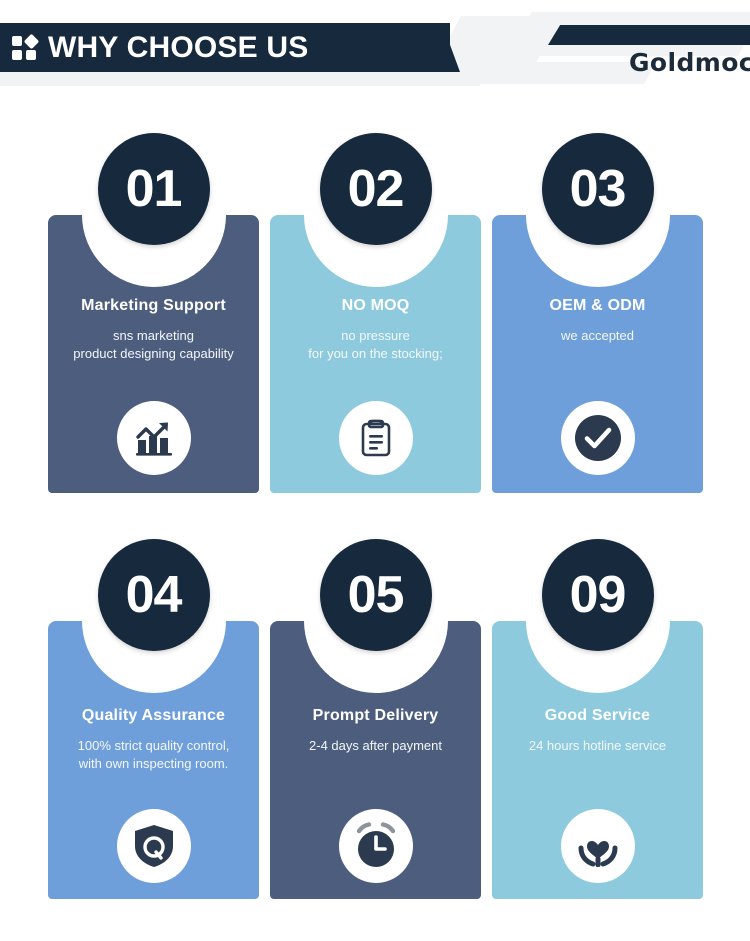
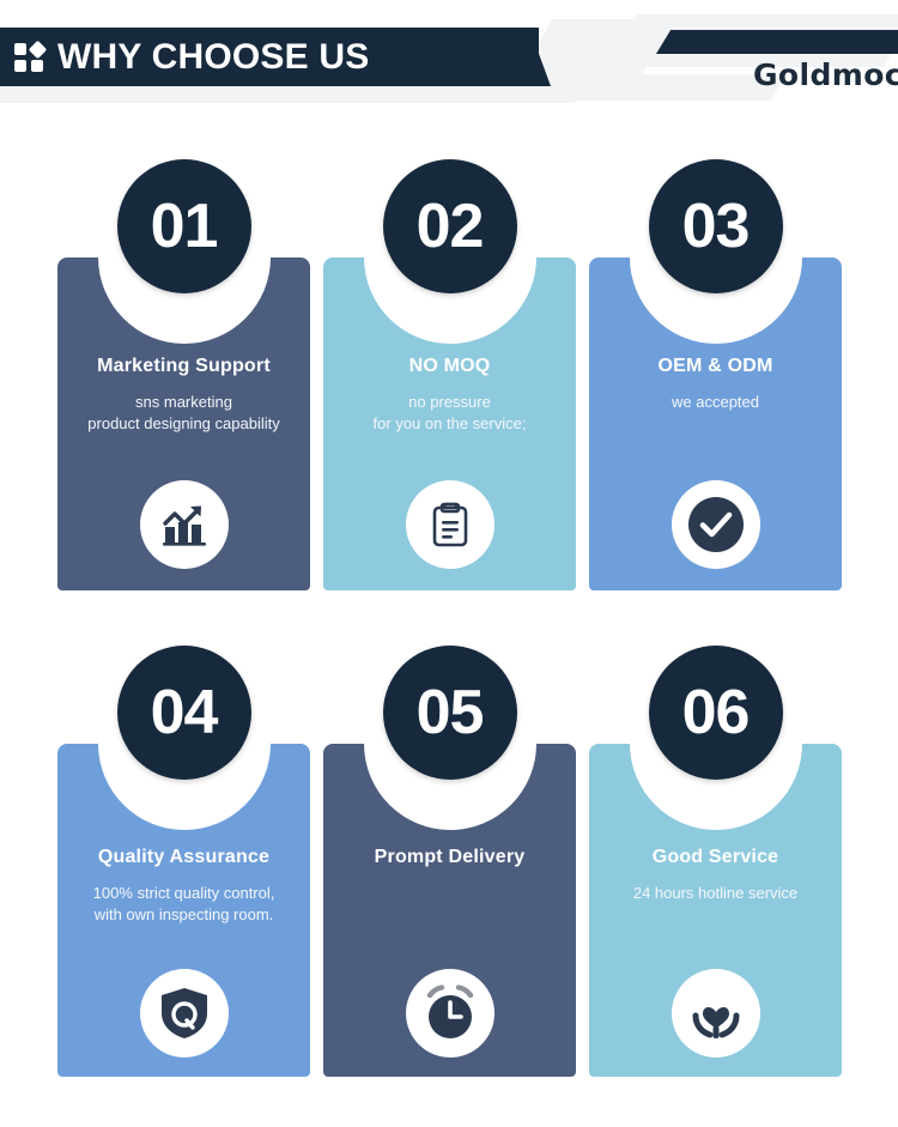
  WHY CHOOSE US
  Goldmoc
  Marketing Support
  sns marketing
  product designing capability
  01
  NO MOQ
  no pressure
- for you on the stocking;
+ for you on the service;
  02
  OEM & ODM
  we accepted
  03
  Quality Assurance
  100% strict quality control,
  with own inspecting room.
  04
  Prompt Delivery
- 2-4 days after payment
  05
  Good Service
  24 hours hotline service
- 09
+ 06
